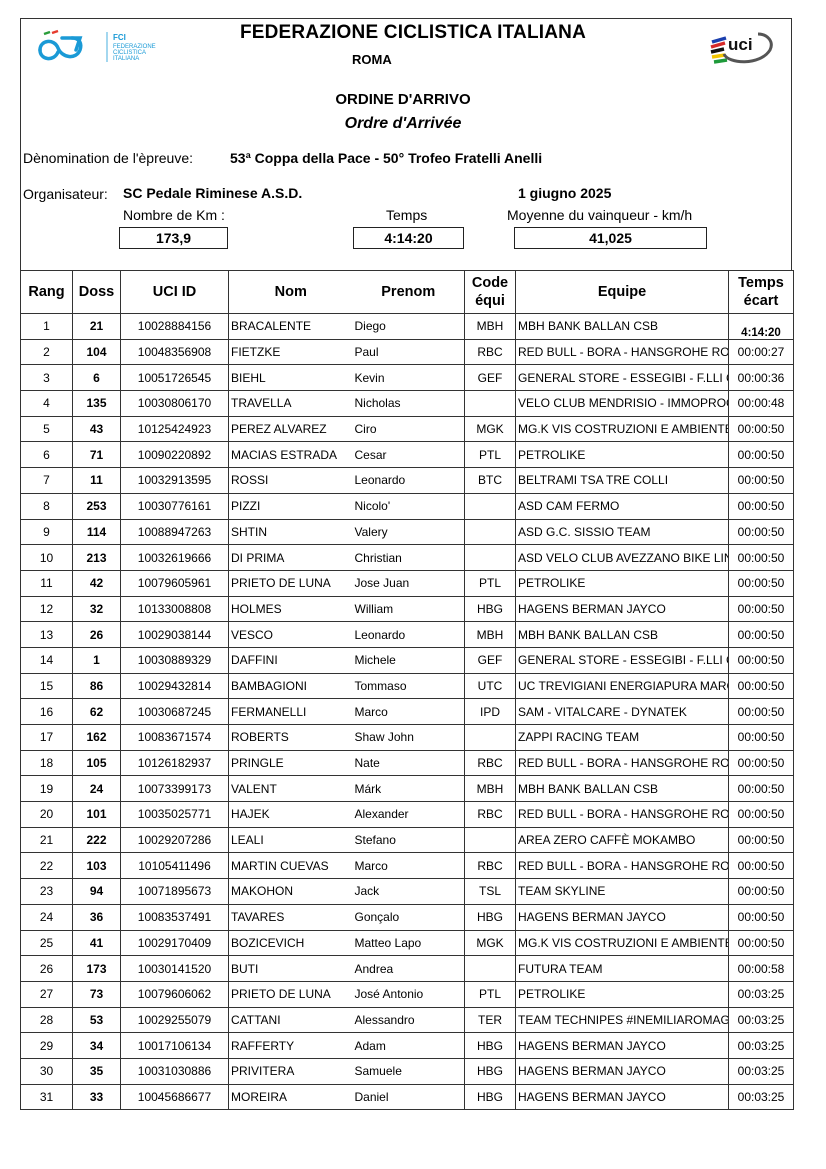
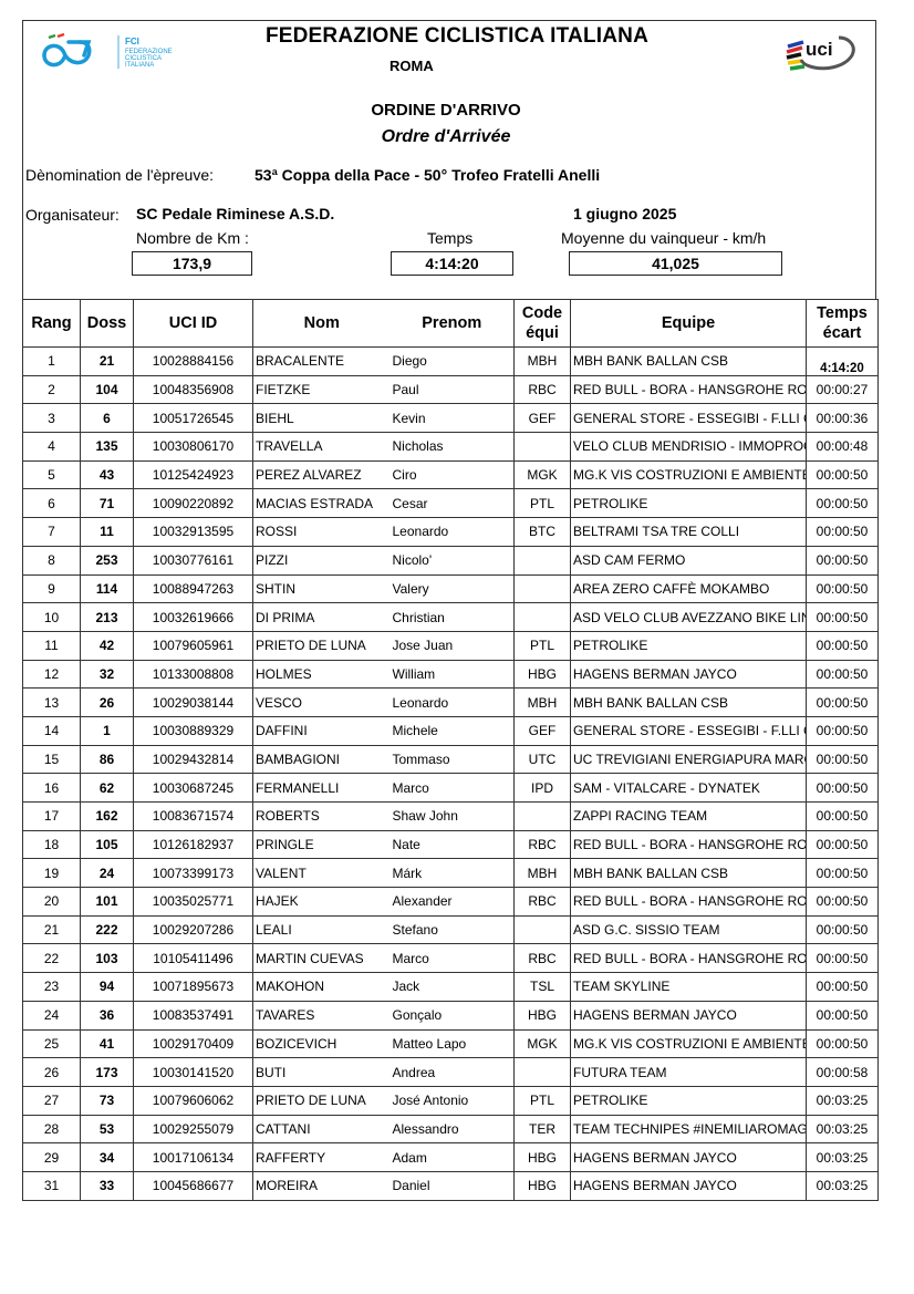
  FCI
  uci
  FEDERAZIONE CICLISTICA ITALIANA
  ROMA
  ORDINE D'ARRIVO
  Ordre d'Arrivée
  Dènomination de l'èpreuve:
  53ª Coppa della Pace - 50° Trofeo Fratelli Anelli
  Organisateur:
  SC Pedale Riminese A.S.D.
  1 giugno 2025
  Nombre de Km :
  Temps
  Moyenne du vainqueur - km/h
  173,9
  4:14:20
  41,025
  Rang	Doss	UCI ID	Nom	Prenom	Codeéqui	Equipe	Tempsécart
  1	21	10028884156	BRACALENTE	Diego	MBH	MBH BANK BALLAN CSB	4:14:20
  2	104	10048356908	FIETZKE	Paul	RBC	RED BULL - BORA - HANSGROHE RO	00:00:27
  3	6	10051726545	BIEHL	Kevin	GEF	GENERAL STORE - ESSEGIBI - F.LLI	00:00:36
  4	135	10030806170	TRAVELLA	Nicholas		VELO CLUB MENDRISIO - IMMOPRO	00:00:48
  5	43	10125424923	PEREZ ALVAREZ	Ciro	MGK	MG.K VIS COSTRUZIONI E AMBIENT	00:00:50
  6	71	10090220892	MACIAS ESTRADA	Cesar	PTL	PETROLIKE	00:00:50
  7	11	10032913595	ROSSI	Leonardo	BTC	BELTRAMI TSA TRE COLLI	00:00:50
  8	253	10030776161	PIZZI	Nicolo'		ASD CAM FERMO	00:00:50
- 9	114	10088947263	SHTIN	Valery		ASD G.C. SISSIO TEAM	00:00:50
+ 9	114	10088947263	SHTIN	Valery		AREA ZERO CAFFÈ MOKAMBO	00:00:50
  10	213	10032619666	DI PRIMA	Christian		ASD VELO CLUB AVEZZANO BIKE LIN	00:00:50
  11	42	10079605961	PRIETO DE LUNA	Jose Juan	PTL	PETROLIKE	00:00:50
  12	32	10133008808	HOLMES	William	HBG	HAGENS BERMAN JAYCO	00:00:50
  13	26	10029038144	VESCO	Leonardo	MBH	MBH BANK BALLAN CSB	00:00:50
  14	1	10030889329	DAFFINI	Michele	GEF	GENERAL STORE - ESSEGIBI - F.LLI	00:00:50
  15	86	10029432814	BAMBAGIONI	Tommaso	UTC	UC TREVIGIANI ENERGIAPURA MAR	00:00:50
  16	62	10030687245	FERMANELLI	Marco	IPD	SAM - VITALCARE - DYNATEK	00:00:50
  17	162	10083671574	ROBERTS	Shaw John		ZAPPI RACING TEAM	00:00:50
  18	105	10126182937	PRINGLE	Nate	RBC	RED BULL - BORA - HANSGROHE RO	00:00:50
  19	24	10073399173	VALENT	Márk	MBH	MBH BANK BALLAN CSB	00:00:50
  20	101	10035025771	HAJEK	Alexander	RBC	RED BULL - BORA - HANSGROHE RO	00:00:50
- 21	222	10029207286	LEALI	Stefano		AREA ZERO CAFFÈ MOKAMBO	00:00:50
+ 21	222	10029207286	LEALI	Stefano		ASD G.C. SISSIO TEAM	00:00:50
  22	103	10105411496	MARTIN CUEVAS	Marco	RBC	RED BULL - BORA - HANSGROHE RO	00:00:50
  23	94	10071895673	MAKOHON	Jack	TSL	TEAM SKYLINE	00:00:50
  24	36	10083537491	TAVARES	Gonçalo	HBG	HAGENS BERMAN JAYCO	00:00:50
  25	41	10029170409	BOZICEVICH	Matteo Lapo	MGK	MG.K VIS COSTRUZIONI E AMBIENT	00:00:50
  26	173	10030141520	BUTI	Andrea		FUTURA TEAM	00:00:58
  27	73	10079606062	PRIETO DE LUNA	José Antonio	PTL	PETROLIKE	00:03:25
  28	53	10029255079	CATTANI	Alessandro	TER	TEAM TECHNIPES #INEMILIAROMAG	00:03:25
  29	34	10017106134	RAFFERTY	Adam	HBG	HAGENS BERMAN JAYCO	00:03:25
- 30	35	10031030886	PRIVITERA	Samuele	HBG	HAGENS BERMAN JAYCO	00:03:25
  31	33	10045686677	MOREIRA	Daniel	HBG	HAGENS BERMAN JAYCO	00:03:25
